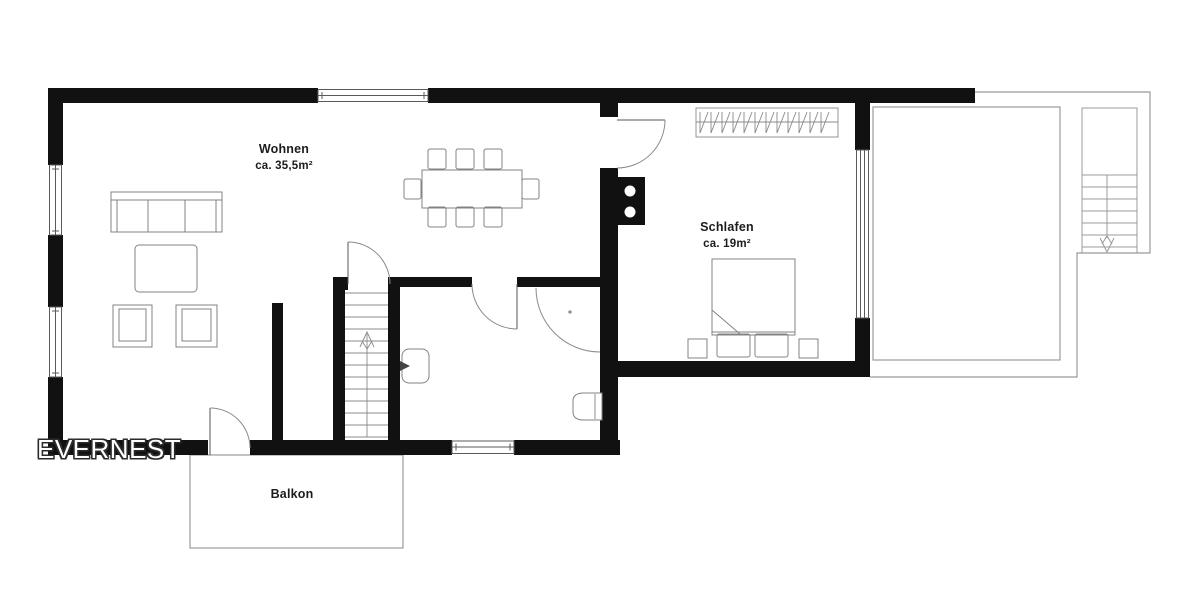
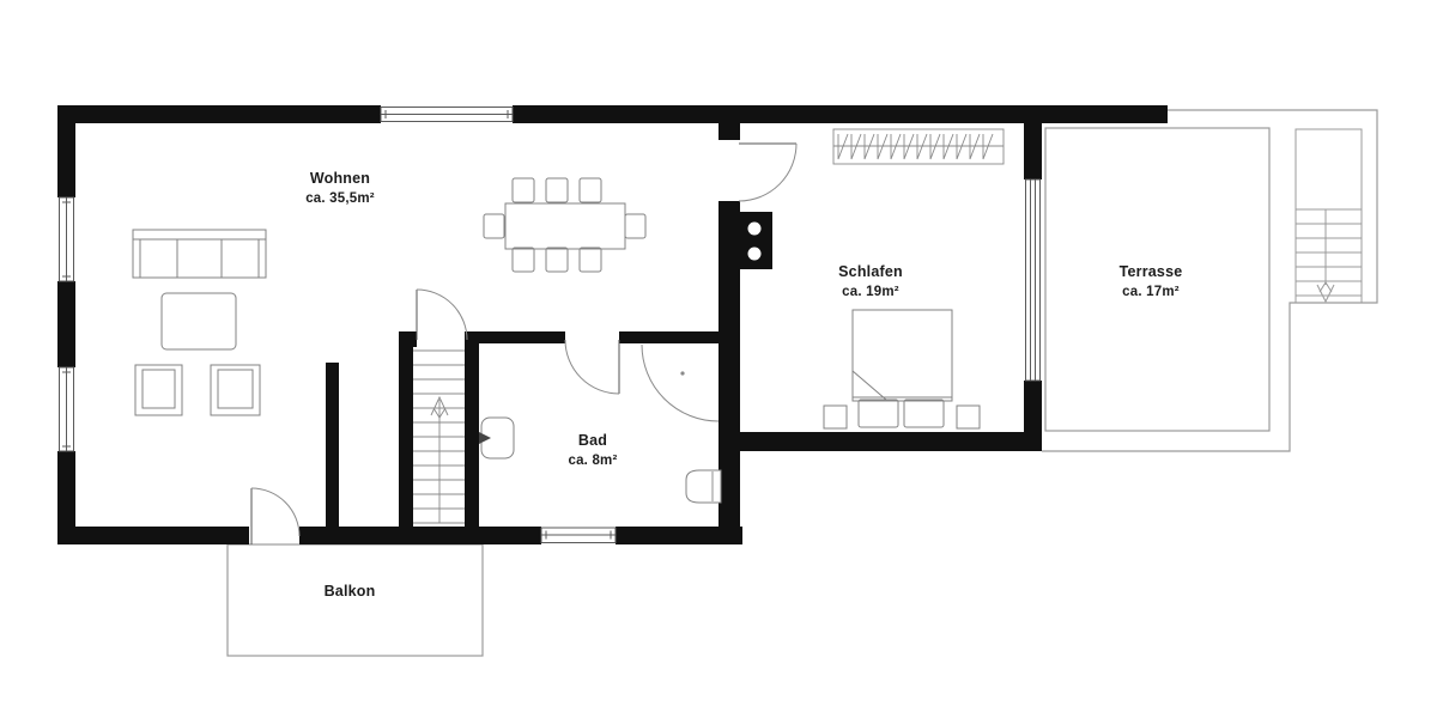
  Wohnen
  ca. 35,5m²
  Schlafen
  ca. 19m²
+ Terrasse
+ ca. 17m²
+ Bad
+ ca. 8m²
  Balkon
- EVERNEST
